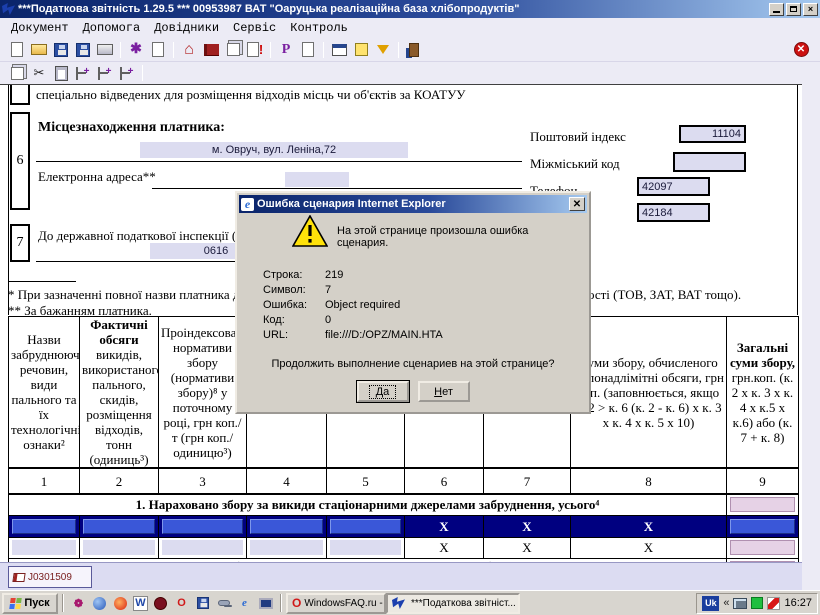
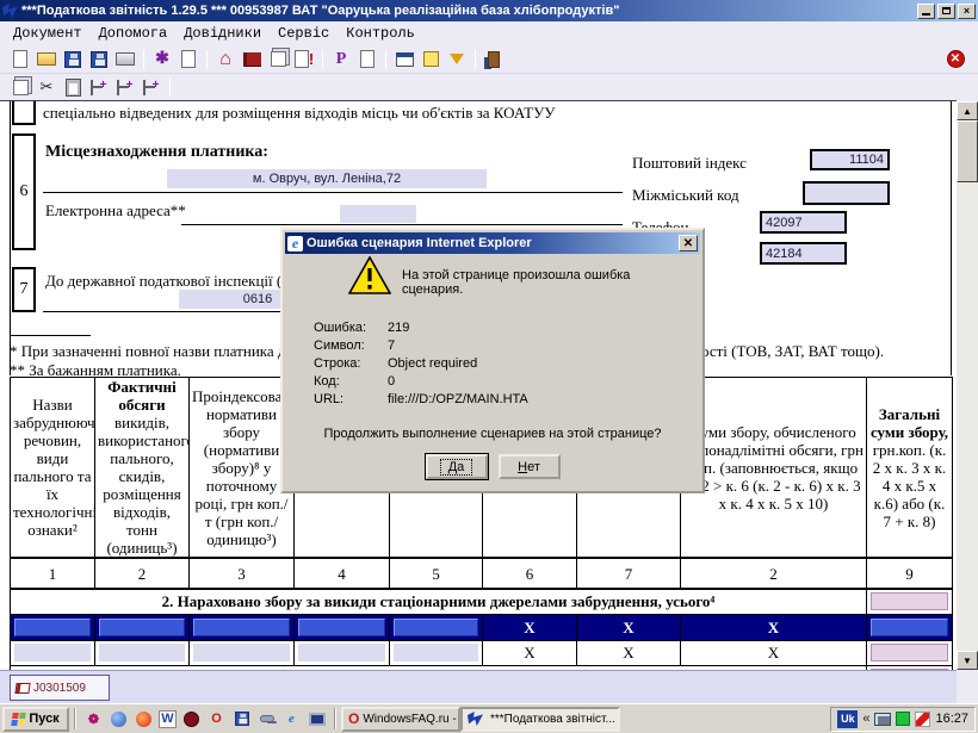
  ***Податкова звітність 1.29.5 *** 00953987 ВАТ "Оаруцька реалізаційна база хлібопродуктів"
  ×
  Документ
  Допомога
  Довідники
  Сервіс
  Контроль
  ✱
  ⌂
  !
  P
  ✕
  ✂
  спеціально відведених для розміщення відходів місць чи об'єктів за КОАТУУ
  6
  Місцезнаходження платника:
  м. Овруч, вул. Леніна,72
  Електронна адреса**
  Поштовий індекс
  11104
  Міжміський код
  42097
  42184
  7
  До державної податкової інспекції
  0616
  * При зазначенні повної назви платника
  ості (ТОВ, ЗАТ, ВАТ тощо).
  ** За бажанням платника.
  Назви забруднююч речовин, види пального та їх технологічні ознаки²	Фактичні обсяги викидів, використаног пального, скидів, розміщення відходів, тонн (одиниць³)	Проіндексова нормативи збору (нормативи збору)⁸ у поточному році, грн коп./т (грн коп./ одиницю³)					ми збору, обчисленого онадлімітні обсяги, грн п. (заповнюється, якщо 2 > к. 6 (к. 2 - к. 6) х к. 3 х к. 4 х к. 5 х 10)	Загальні суми збору, грн.коп. (к. 2 х к. 3 х к. 4 х к.5 х к.6) або (к. 7 + к. 8)
- 1	2	3	4	5	6	7	8	9
+ 1	2	3	4	5	6	7	2	9
- 1. Нараховано збору за викиди стаціонарними джерелами забруднення, усього⁴
+ 2. Нараховано збору за викиди стаціонарними джерелами забруднення, усього⁴
  					X	X	X
  					X	X	X
+ ▲
+ ▼
  J0301509
  e
  Ошибка сценария Internet Explorer
  ✕
  На этой странице произошла ошибка сценария.
- Строка:
+ Ошибка:
  219
  Символ:
  7
- Ошибка:
+ Строка:
  Object required
  Код:
  0
  URL:
  file:///D:/OPZ/MAIN.HTA
  Продолжить выполнение сценариев на этой странице?
  Да
  Нет
  Пуск
  ❁
  W
  O
  e
  O
  ***Податкова звітніст...
  Uk
  «
  16:27
